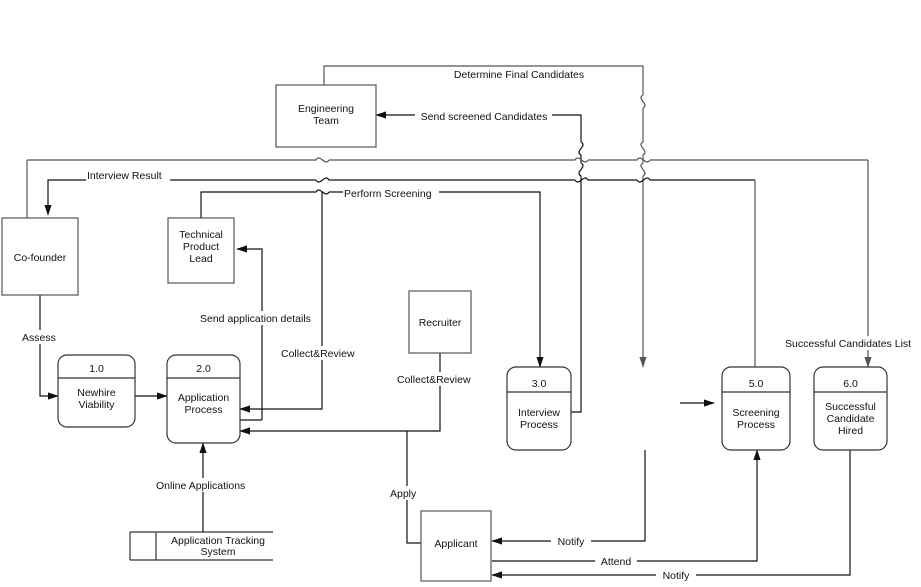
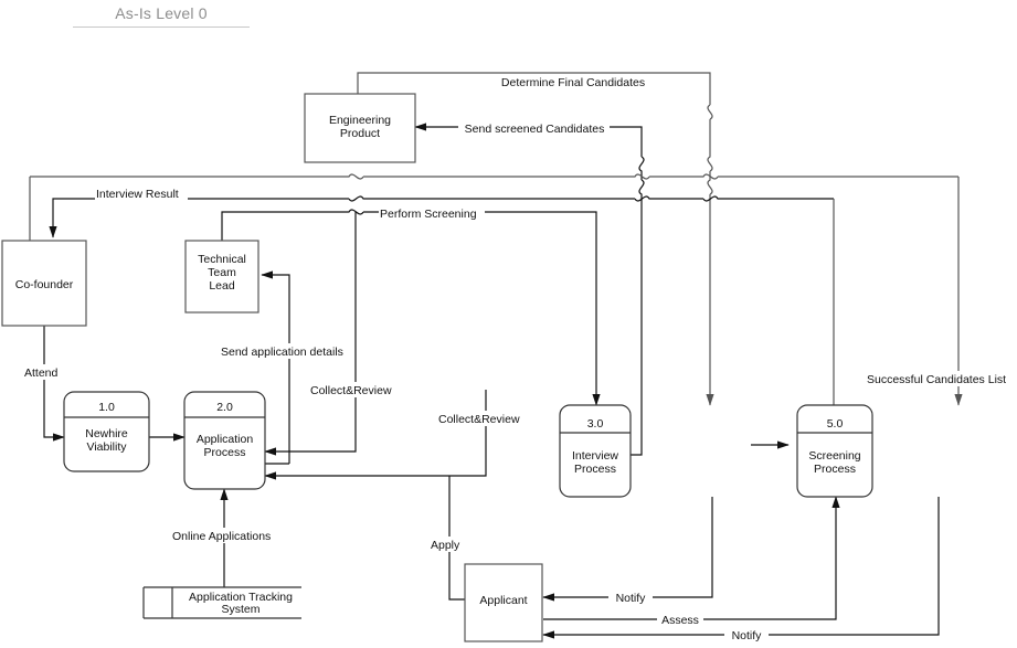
+ As-Is Level 0
  Engineering
- Team
+ Product
  Co-founder
  Technical
- Product
+ Team
  Lead
- Recruiter
  Applicant
  1.0
  Newhire
  Viability
  2.0
  Application
  Process
  3.0
  Interview
  Process
  5.0
  Screening
  Process
- 6.0
- Successful
- Candidate
- Hired
  Application Tracking
  System
  Determine Final Candidates
  Send screened Candidates
  Interview Result
  Perform Screening
  Send application details
  Collect&Review
  Collect&Review
- Assess
+ Attend
  Successful Candidates List
  Online Applications
  Apply
  Notify
- Attend
+ Assess
  Notify
